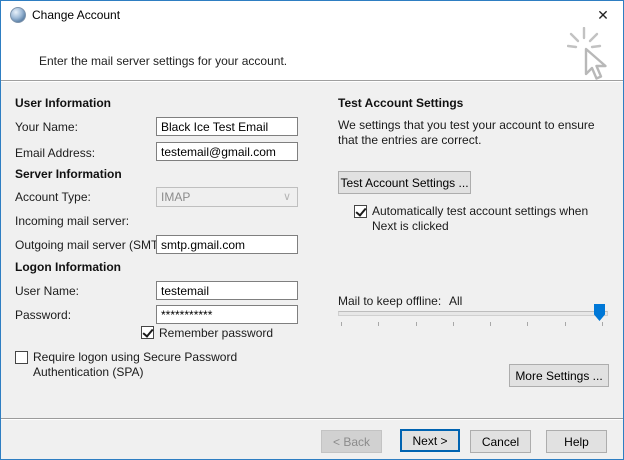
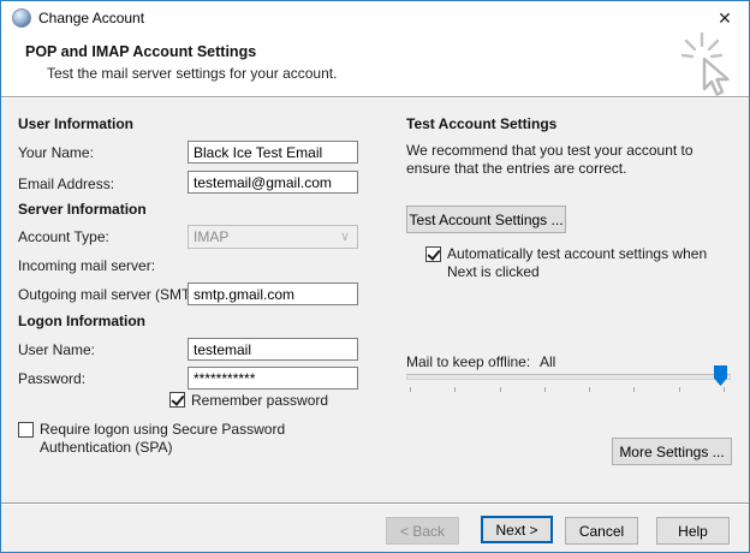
  Change Account
  ✕
+ POP and IMAP Account Settings
- Enter the mail server settings for your account.
+ Test the mail server settings for your account.
  User Information
  Your Name:
  Black Ice Test Email
  Email Address:
  testemail@gmail.com
  Server Information
  Account Type:
  IMAP
  ∨
  Incoming mail server:
  Outgoing mail server (SMT
  smtp.gmail.com
  Logon Information
  User Name:
  testemail
  Password:
  ***********
  Remember password
  Require logon using Secure Password Authentication (SPA)
  Test Account Settings
- We settings that you test your account to ensure that the entries are correct.
+ We recommend that you test your account to ensure that the entries are correct.
  Test Account Settings ...
  Automatically test account settings when Next is clicked
  Mail to keep offline:
  All
  More Settings ...
  < Back
  Next >
  Cancel
  Help
